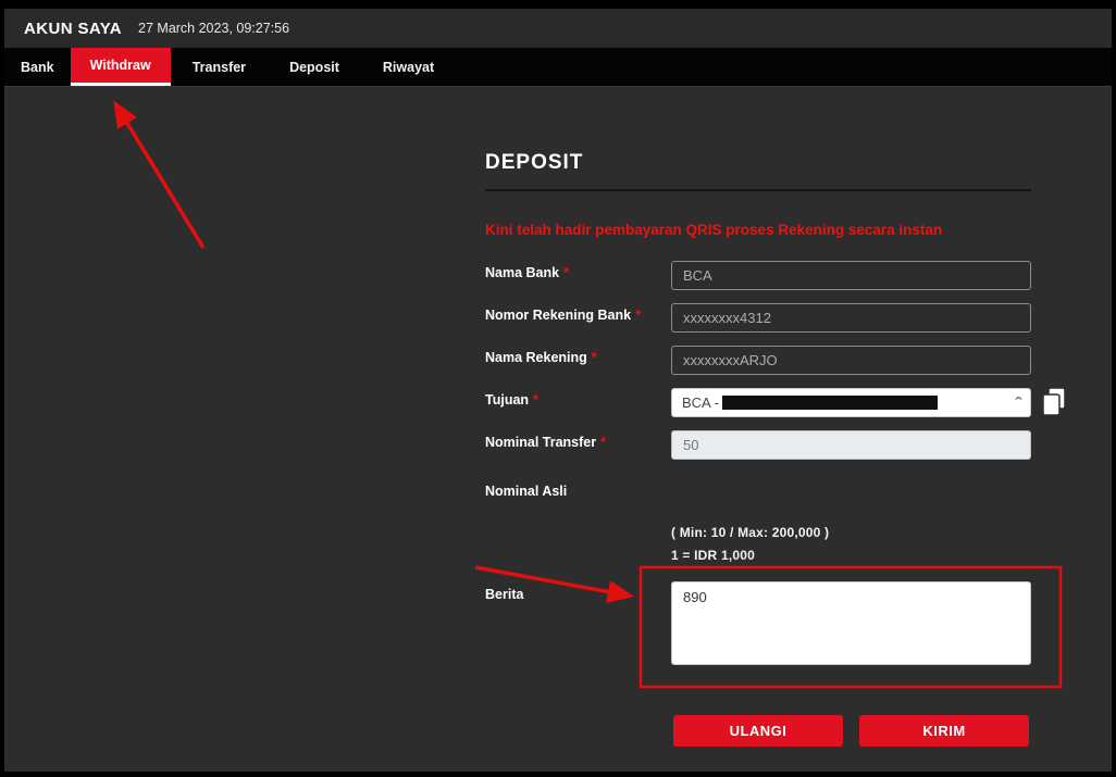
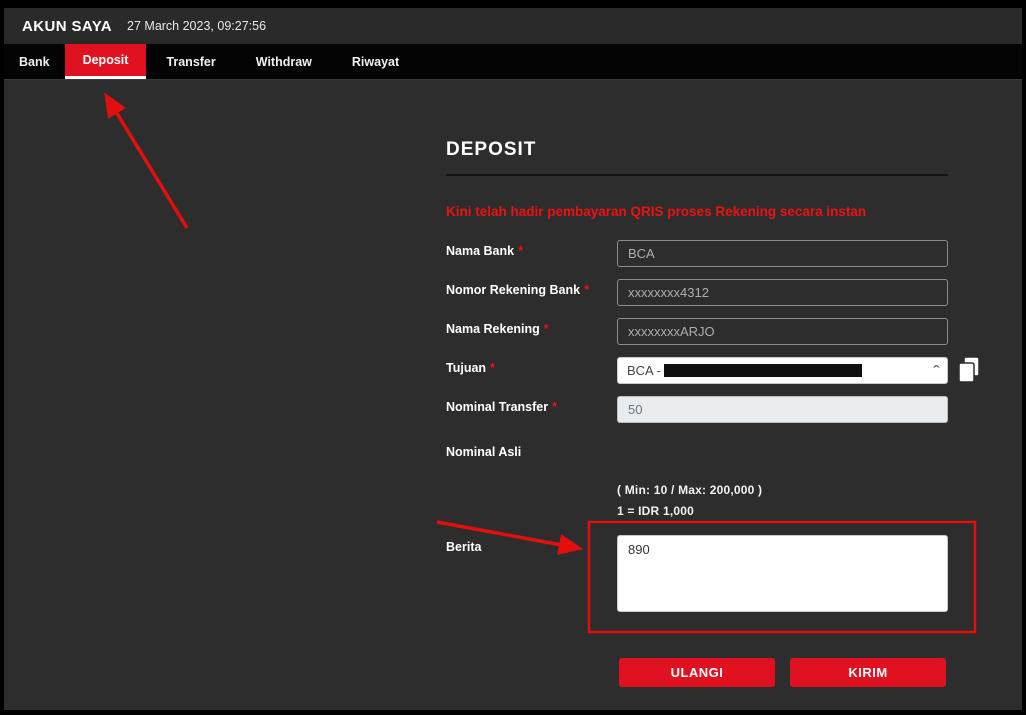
  AKUN SAYA
  27 March 2023, 09:27:56
  Bank
- Withdraw
+ Deposit
  Transfer
- Deposit
+ Withdraw
  Riwayat
  DEPOSIT
  Kini telah hadir pembayaran QRIS proses Rekening secara instan
  Nama Bank *
  BCA
  Nomor Rekening Bank *
  xxxxxxxx4312
  Nama Rekening *
  xxxxxxxxARJO
  Tujuan *
  BCA -
  ˆ︎
  Nominal Transfer *
  50
  Nominal Asli
  ( Min: 10 / Max: 200,000 )
  1 = IDR 1,000
  Berita
  890
  ULANGI
  KIRIM
